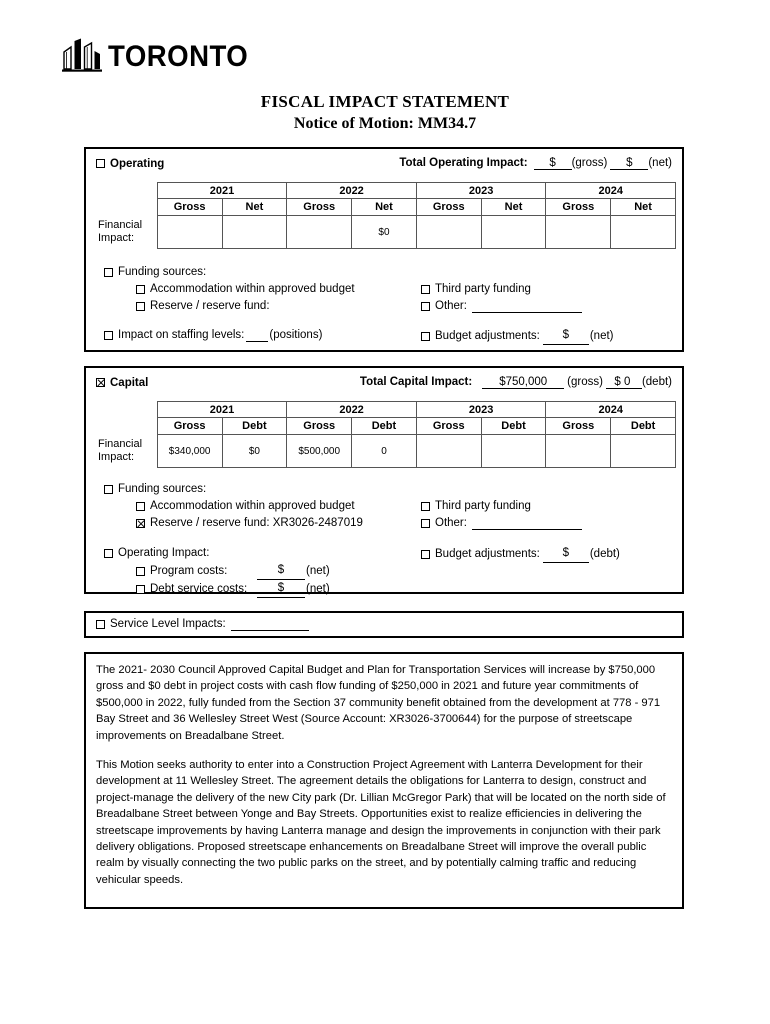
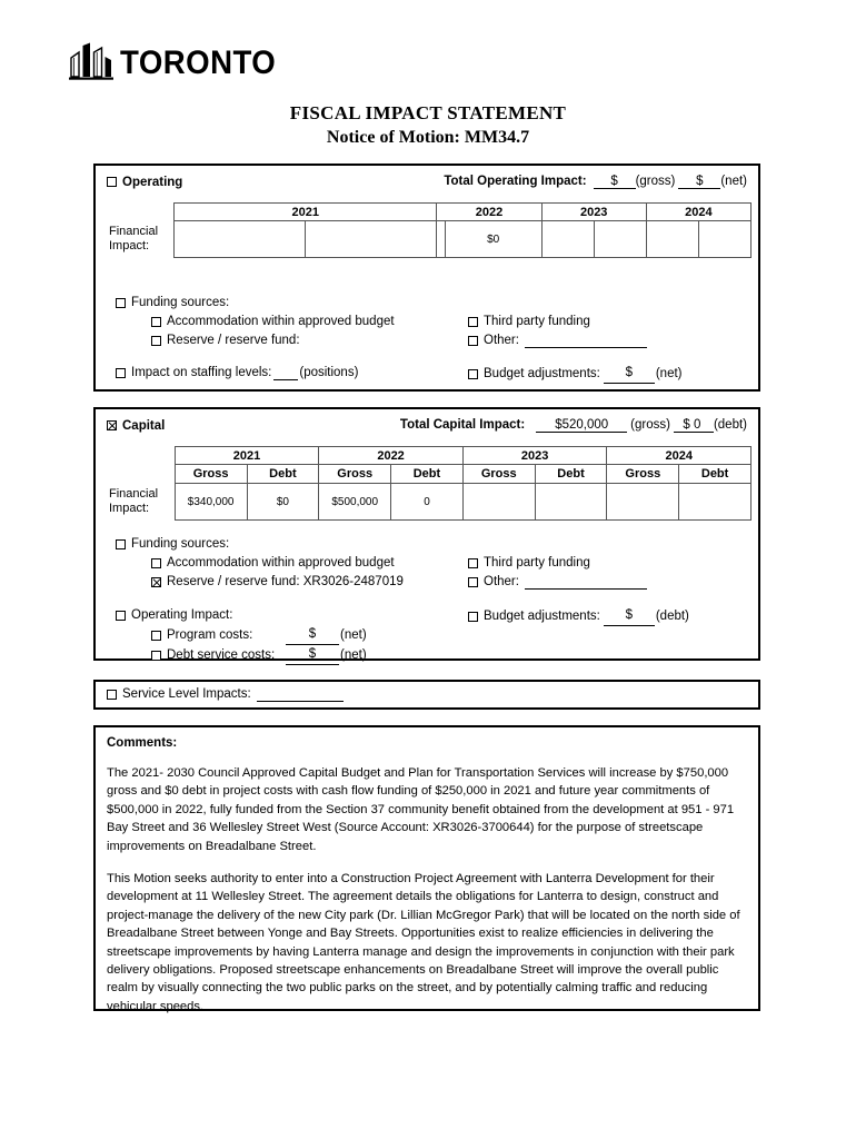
  TORONTO
  FISCAL IMPACT STATEMENT
  Notice of Motion: MM34.7
  Operating
  Total Operating Impact:
  $
  (gross)
  $
  (net)
  	2021	2022	2023	2024
- 	Gross	Net	Gross	Net	Gross	Net	Gross	Net
  Financial Impact:				$0
  Funding sources:
  Accommodation within approved budget
  Reserve / reserve fund:
  Third party funding
  Other:
  Impact on staffing levels:
  (positions)
  Budget adjustments:
  $
  (net)
  Capital
  Total Capital Impact:
- $750,000
+ $520,000
  (gross)
  $ 0
  (debt)
  	2021	2022	2023	2024
  	Gross	Debt	Gross	Debt	Gross	Debt	Gross	Debt
  Financial Impact:	$340,000	$0	$500,000	0
  Funding sources:
  Accommodation within approved budget
  Reserve / reserve fund: XR3026-2487019
  Third party funding
  Other:
  Operating Impact:
  Program costs:
  $
  (net)
  Debt service costs:
  $
  (net)
  Budget adjustments:
  $
  (debt)
  Service Level Impacts:
+ Comments:
- The 2021- 2030 Council Approved Capital Budget and Plan for Transportation Services will increase by $750,000 gross and $0 debt in project costs with cash flow funding of $250,000 in 2021 and future year commitments of $500,000 in 2022, fully funded from the Section 37 community benefit obtained from the development at 778 - 971 Bay Street and 36 Wellesley Street West (Source Account: XR3026-3700644) for the purpose of streetscape improvements on Breadalbane Street.
+ The 2021- 2030 Council Approved Capital Budget and Plan for Transportation Services will increase by $750,000 gross and $0 debt in project costs with cash flow funding of $250,000 in 2021 and future year commitments of $500,000 in 2022, fully funded from the Section 37 community benefit obtained from the development at 951 - 971 Bay Street and 36 Wellesley Street West (Source Account: XR3026-3700644) for the purpose of streetscape improvements on Breadalbane Street.
  This Motion seeks authority to enter into a Construction Project Agreement with Lanterra Development for their development at 11 Wellesley Street. The agreement details the obligations for Lanterra to design, construct and project-manage the delivery of the new City park (Dr. Lillian McGregor Park) that will be located on the north side of Breadalbane Street between Yonge and Bay Streets. Opportunities exist to realize efficiencies in delivering the streetscape improvements by having Lanterra manage and design the improvements in conjunction with their park delivery obligations. Proposed streetscape enhancements on Breadalbane Street will improve the overall public realm by visually connecting the two public parks on the street, and by potentially calming traffic and reducing vehicular speeds.
